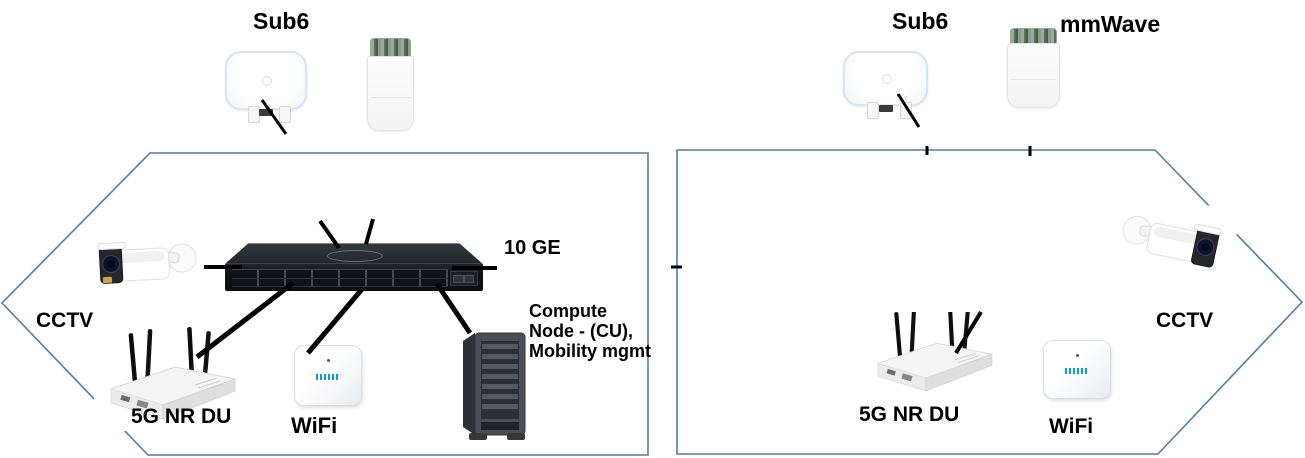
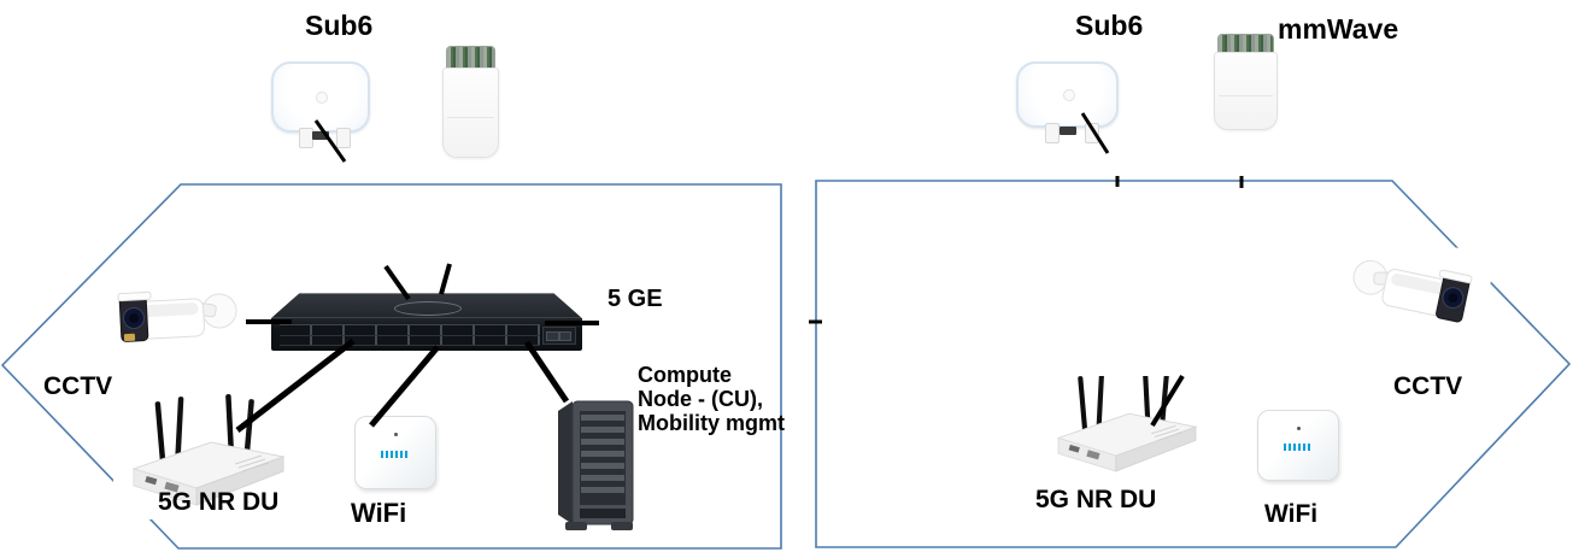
  Sub6
  CCTV
- 10 GE
+ 5 GE
  Compute
  Node - (CU),
  Mobility mgmt
  5G NR DU
  WiFi
  Sub6
  mmWave
  CCTV
  5G NR DU
  WiFi
